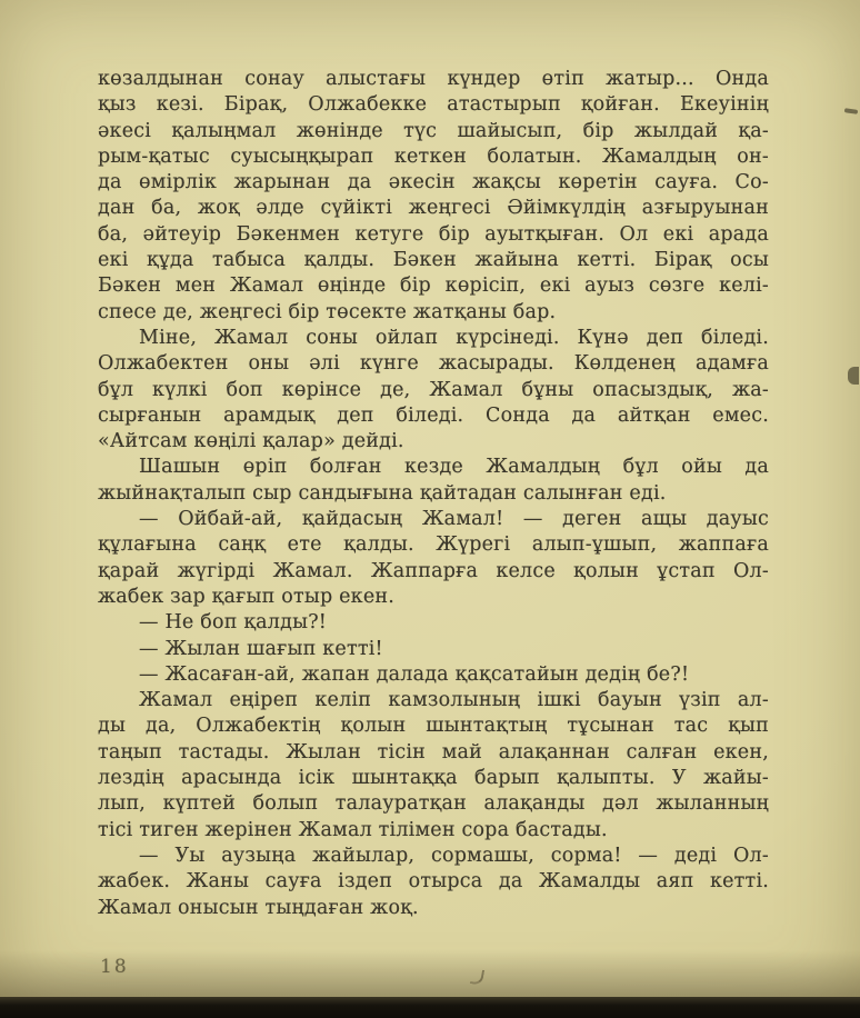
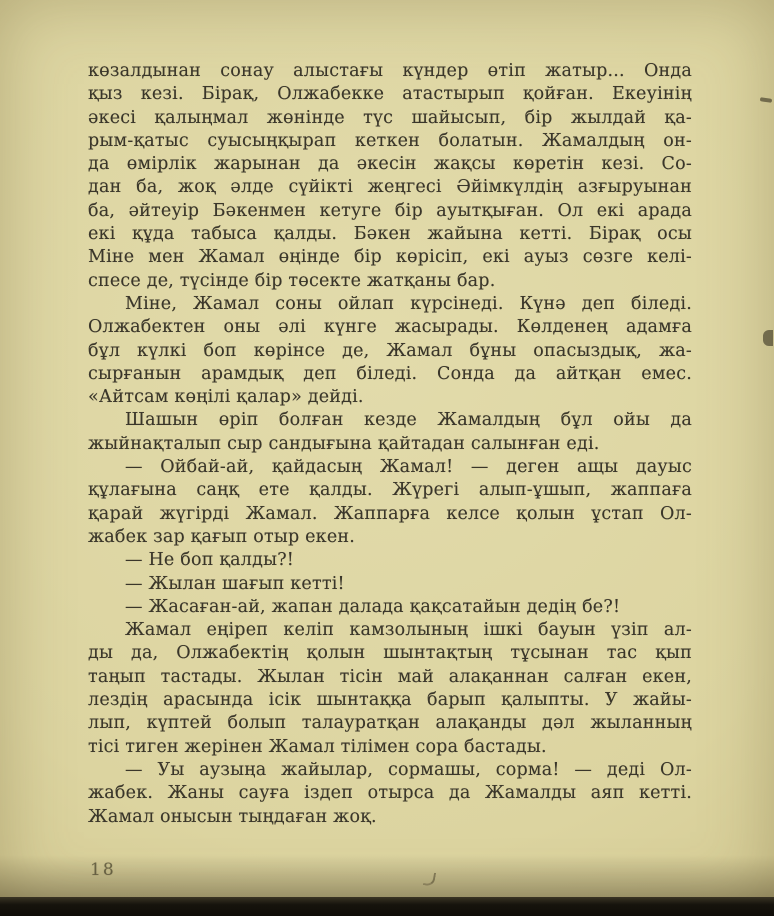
  көзалдынан сонау алыстағы күндер өтіп жатыр... Онда
  қыз кезі. Бірақ, Олжабекке атастырып қойған. Екеуінің
  әкесі қалыңмал жөнінде түс шайысып, бір жылдай қа-
  рым-қатыс суысыңқырап кеткен болатын. Жамалдың он-
- да өмірлік жарынан да әкесін жақсы көретін сауға. Со-
+ да өмірлік жарынан да әкесін жақсы көретін кезі. Со-
  дан ба, жоқ әлде сүйікті жеңгесі Әйімкүлдің азғыруынан
  ба, әйтеуір Бәкенмен кетуге бір ауытқыған. Ол екі арада
  екі құда табыса қалды. Бәкен жайына кетті. Бірақ осы
- Бәкен мен Жамал өңінде бір көрісіп, екі ауыз сөзге келі-
+ Міне мен Жамал өңінде бір көрісіп, екі ауыз сөзге келі-
- спесе де, жеңгесі бір төсекте жатқаны бар.
+ спесе де, түсінде бір төсекте жатқаны бар.
  Міне, Жамал соны ойлап күрсінеді. Күнә деп біледі.
  Олжабектен оны әлі күнге жасырады. Көлденең адамға
  бұл күлкі боп көрінсе де, Жамал бұны опасыздық, жа-
  сырғанын арамдық деп біледі. Сонда да айтқан емес.
  «Айтсам көңілі қалар» дейді.
  Шашын өріп болған кезде Жамалдың бұл ойы да
  жыйнақталып сыр сандығына қайтадан салынған еді.
  — Ойбай-ай, қайдасың Жамал! — деген ащы дауыс
  құлағына саңқ ете қалды. Жүрегі алып-ұшып, жаппаға
  қарай жүгірді Жамал. Жаппарға келсе қолын ұстап Ол-
  жабек зар қағып отыр екен.
  — Не боп қалды?!
  — Жылан шағып кетті!
  — Жасаған-ай, жапан далада қақсатайын дедің бе?!
  Жамал еңіреп келіп камзолының ішкі бауын үзіп ал-
  ды да, Олжабектің қолын шынтақтың тұсынан тас қып
  таңып тастады. Жылан тісін май алақаннан салған екен,
  лездің арасында ісік шынтаққа барып қалыпты. У жайы-
  лып, күптей болып талауратқан алақанды дәл жыланның
  тісі тиген жерінен Жамал тілімен сора бастады.
  — Уы аузыңа жайылар, сормашы, сорма! — деді Ол-
  жабек. Жаны сауға іздеп отырса да Жамалды аяп кетті.
  Жамал онысын тыңдаған жоқ.
